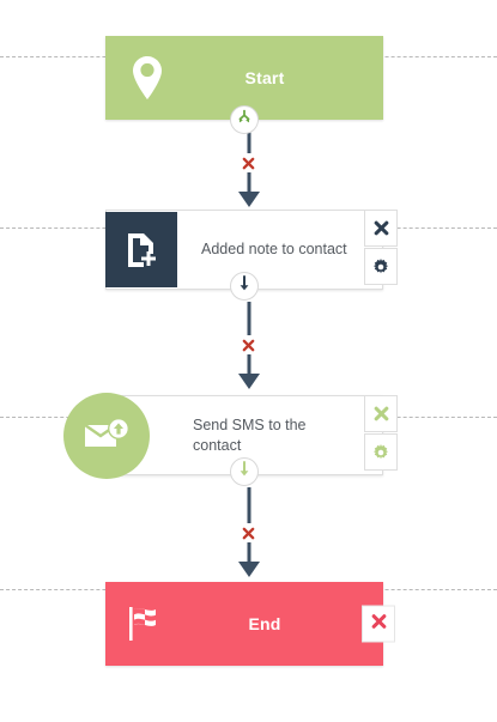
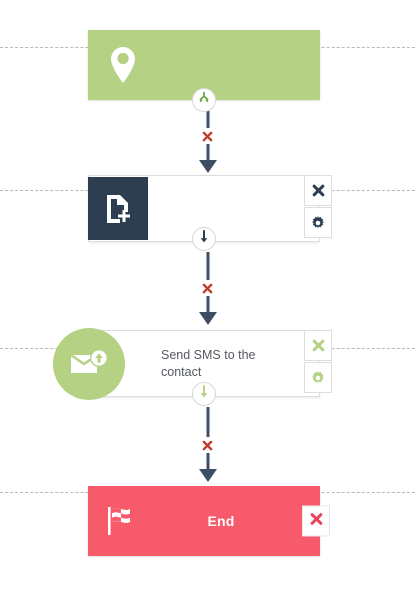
- Start
- Added note to contact
  Send SMS to the contact
  End
